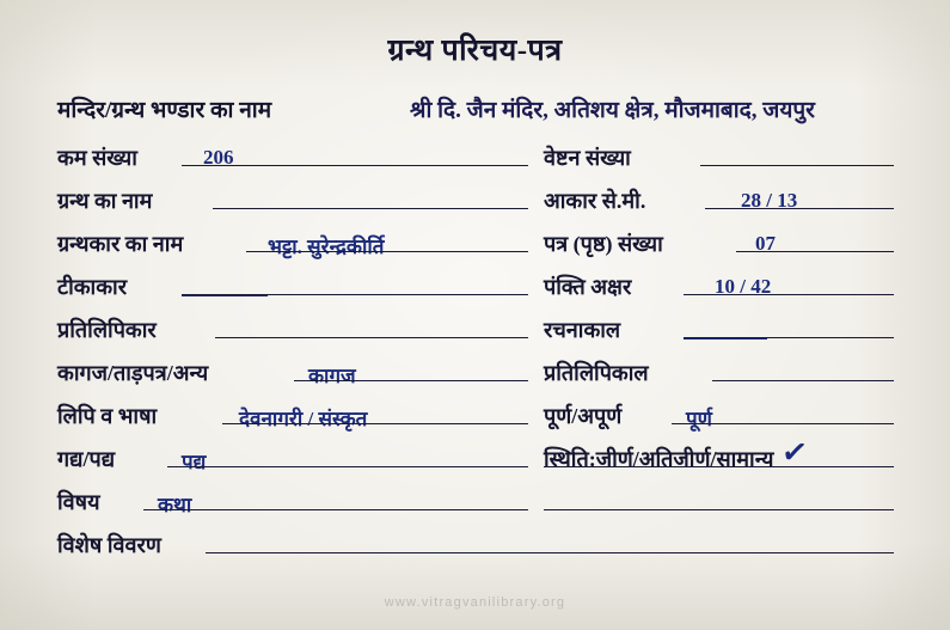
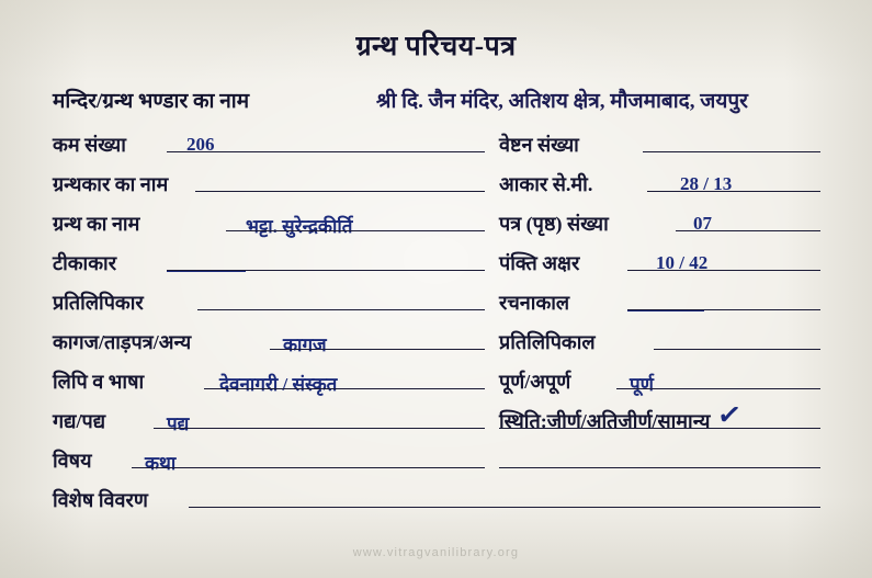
  ग्रन्थ परिचय-पत्र
  मन्दिर/ग्रन्थ भण्डार का नाम
  श्री दि. जैन मंदिर, अतिशय क्षेत्र, मौजमाबाद, जयपुर
  कम संख्या
  206
  वेष्टन संख्या
- ग्रन्थ का नाम
+ ग्रन्थकार का नाम
  आकार से.मी.
  28 / 13
- ग्रन्थकार का नाम
+ ग्रन्थ का नाम
  भट्टा. सुरेन्द्रकीर्ति
  पत्र (पृष्ठ) संख्या
  07
  टीकाकार
  पंक्ति अक्षर
  10 / 42
  प्रतिलिपिकार
  रचनाकाल
  कागज/ताड़पत्र/अन्य
  कागज
  प्रतिलिपिकाल
  लिपि व भाषा
  देवनागरी / संस्कृत
  पूर्ण/अपूर्ण
  पूर्ण
  गद्य/पद्य
  पद्य
  स्थिति:जीर्ण/अतिजीर्ण/सामान्य
  विषय
  कथा
  विशेष विवरण
  www.vitragvanilibrary.org
